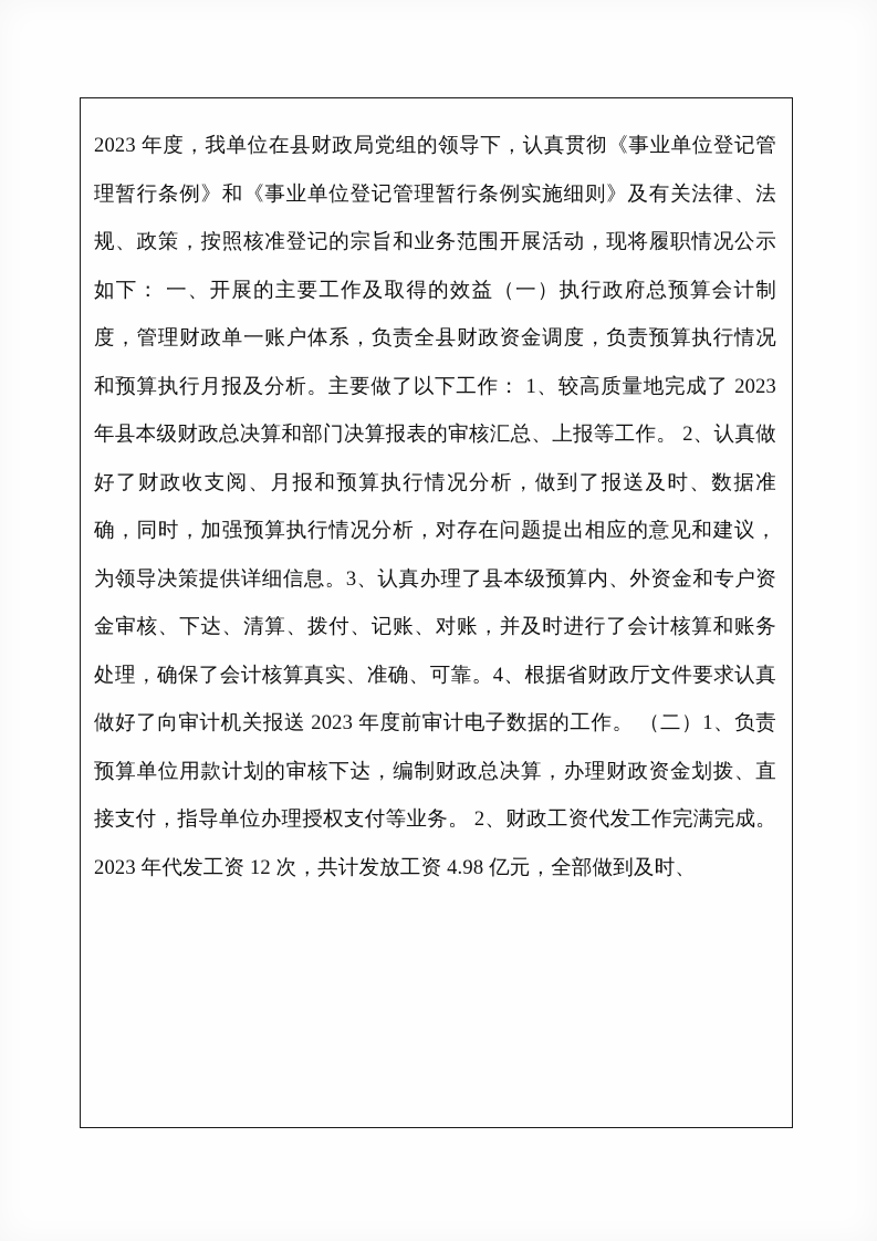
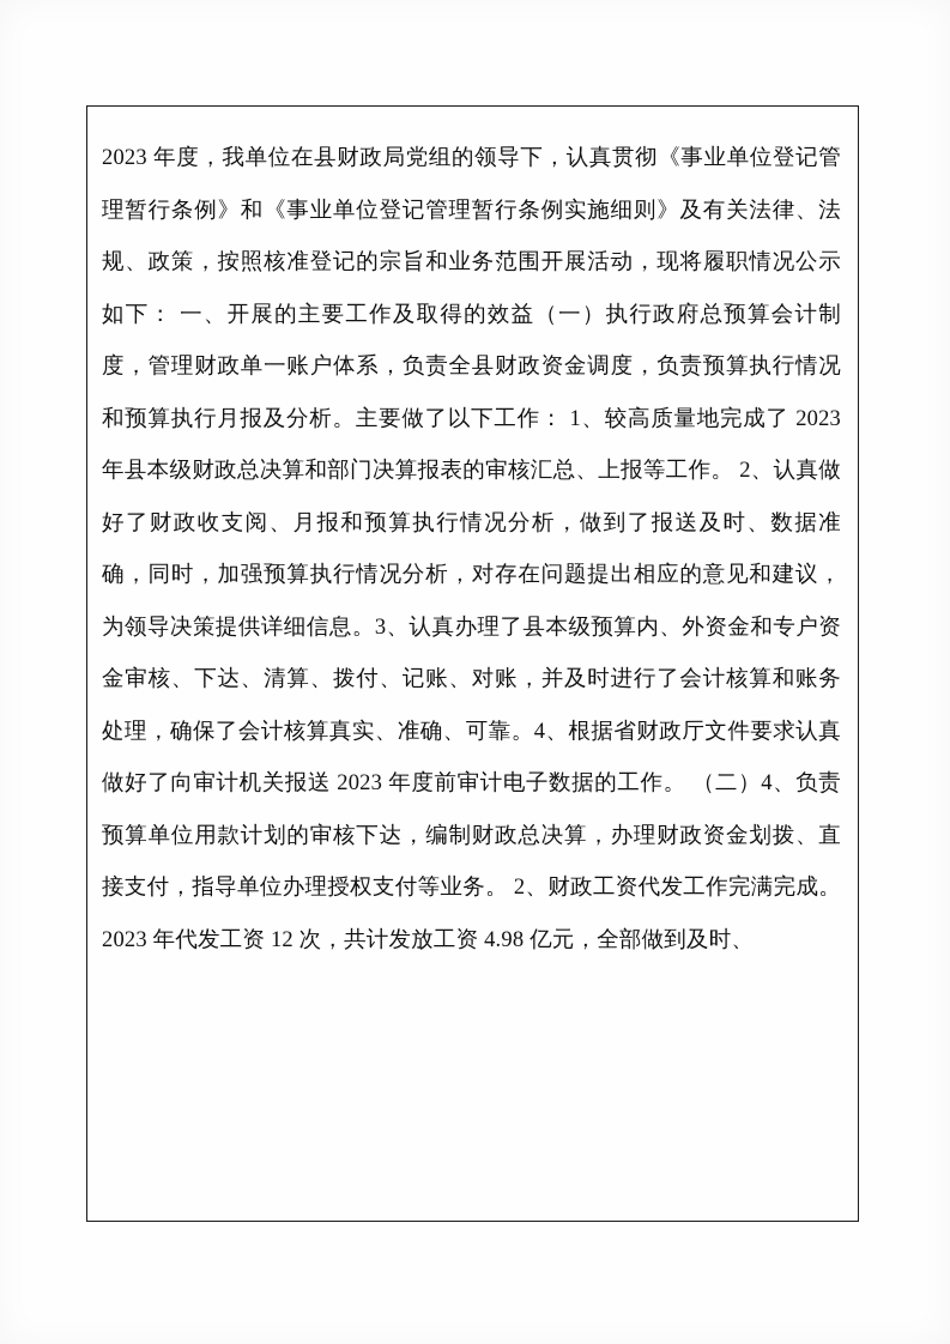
- 2023 年度，我单位在县财政局党组的领导下，认真贯彻《事业单位登记管理暂行条例》和《事业单位登记管理暂行条例实施细则》及有关法律、法规、政策，按照核准登记的宗旨和业务范围开展活动，现将履职情况公示如下： 一、开展的主要工作及取得的效益（一）执行政府总预算会计制度，管理财政单一账户体系，负责全县财政资金调度，负责预算执行情况和预算执行月报及分析。主要做了以下工作： 1、较高质量地完成了 2023 年县本级财政总决算和部门决算报表的审核汇总、上报等工作。 2、认真做好了财政收支阅、月报和预算执行情况分析，做到了报送及时、数据准确，同时，加强预算执行情况分析，对存在问题提出相应的意见和建议，为领导决策提供详细信息。3、认真办理了县本级预算内、外资金和专户资金审核、下达、清算、拨付、记账、对账，并及时进行了会计核算和账务处理，确保了会计核算真实、准确、可靠。4、根据省财政厅文件要求认真做好了向审计机关报送 2023 年度前审计电子数据的工作。 （二）1、负责预算单位用款计划的审核下达，编制财政总决算，办理财政资金划拨、直接支付，指导单位办理授权支付等业务。 2、财政工资代发工作完满完成。2023 年代发工资 12 次，共计发放工资 4.98 亿元，全部做到及时、
+ 2023 年度，我单位在县财政局党组的领导下，认真贯彻《事业单位登记管理暂行条例》和《事业单位登记管理暂行条例实施细则》及有关法律、法规、政策，按照核准登记的宗旨和业务范围开展活动，现将履职情况公示如下： 一、开展的主要工作及取得的效益（一）执行政府总预算会计制度，管理财政单一账户体系，负责全县财政资金调度，负责预算执行情况和预算执行月报及分析。主要做了以下工作： 1、较高质量地完成了 2023 年县本级财政总决算和部门决算报表的审核汇总、上报等工作。 2、认真做好了财政收支阅、月报和预算执行情况分析，做到了报送及时、数据准确，同时，加强预算执行情况分析，对存在问题提出相应的意见和建议，为领导决策提供详细信息。3、认真办理了县本级预算内、外资金和专户资金审核、下达、清算、拨付、记账、对账，并及时进行了会计核算和账务处理，确保了会计核算真实、准确、可靠。4、根据省财政厅文件要求认真做好了向审计机关报送 2023 年度前审计电子数据的工作。 （二）4、负责预算单位用款计划的审核下达，编制财政总决算，办理财政资金划拨、直接支付，指导单位办理授权支付等业务。 2、财政工资代发工作完满完成。2023 年代发工资 12 次，共计发放工资 4.98 亿元，全部做到及时、
